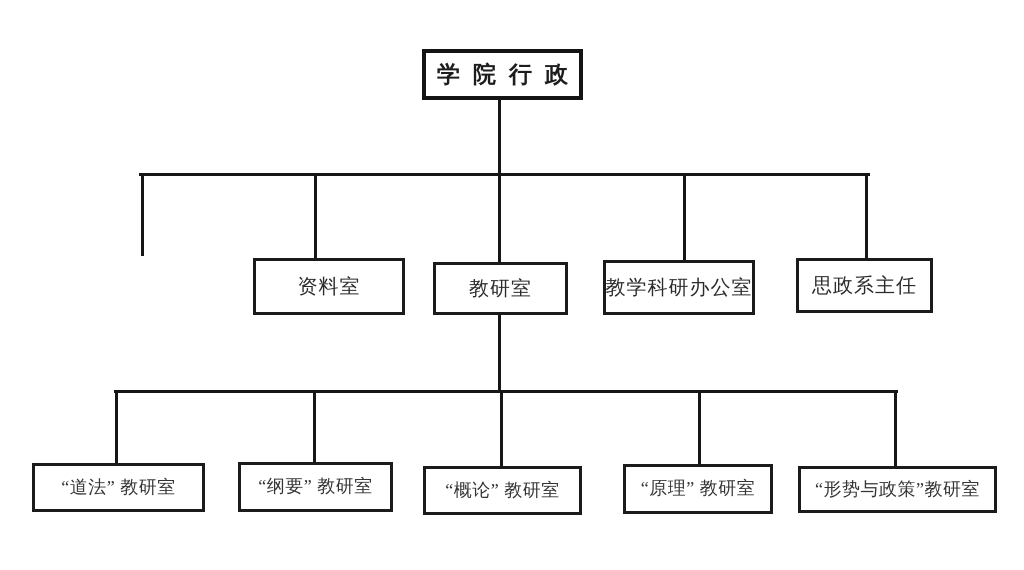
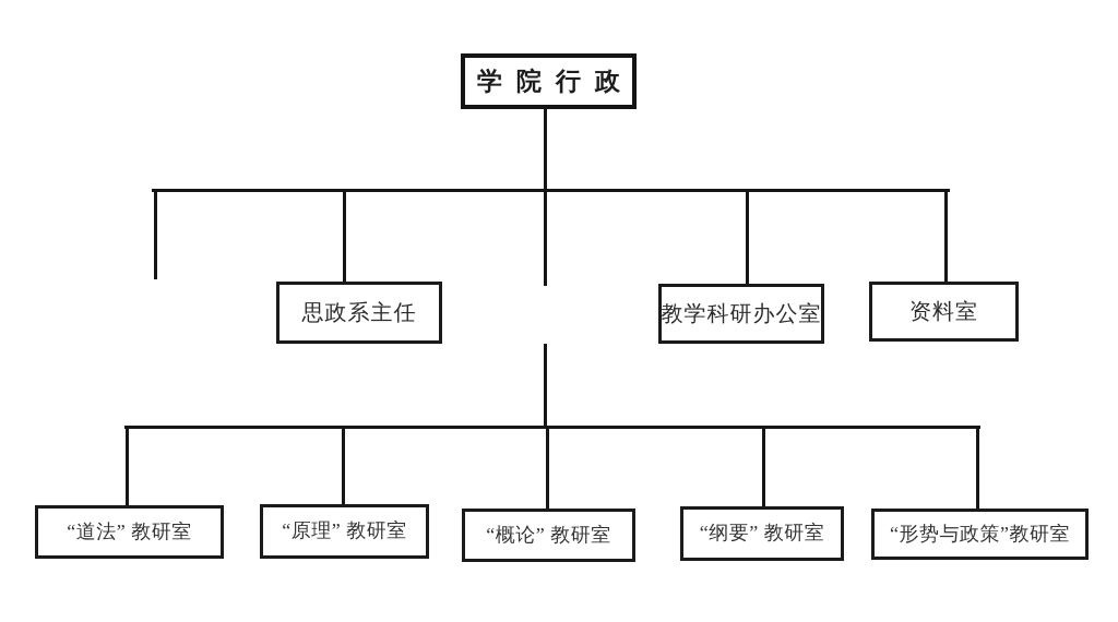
  学院行政
- 资料室
+ 思政系主任
- 教研室
  教学科研办公室
- 思政系主任
+ 资料室
  “道法” 教研室
- “纲要” 教研室
+ “原理” 教研室
  “概论” 教研室
- “原理” 教研室
+ “纲要” 教研室
  “形势与政策”教研室
